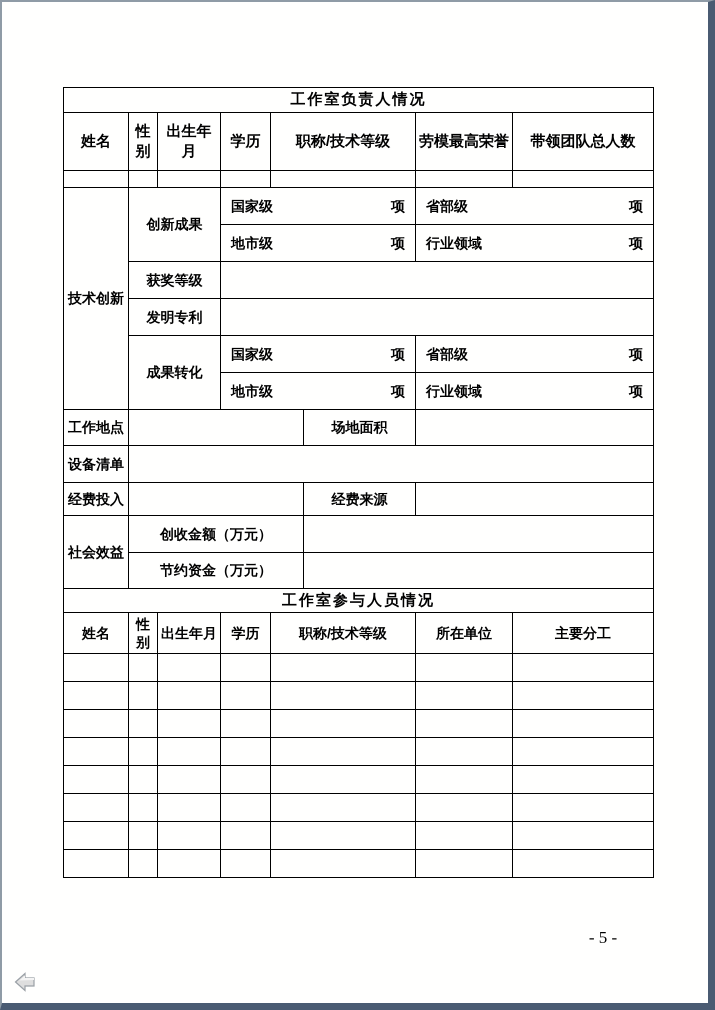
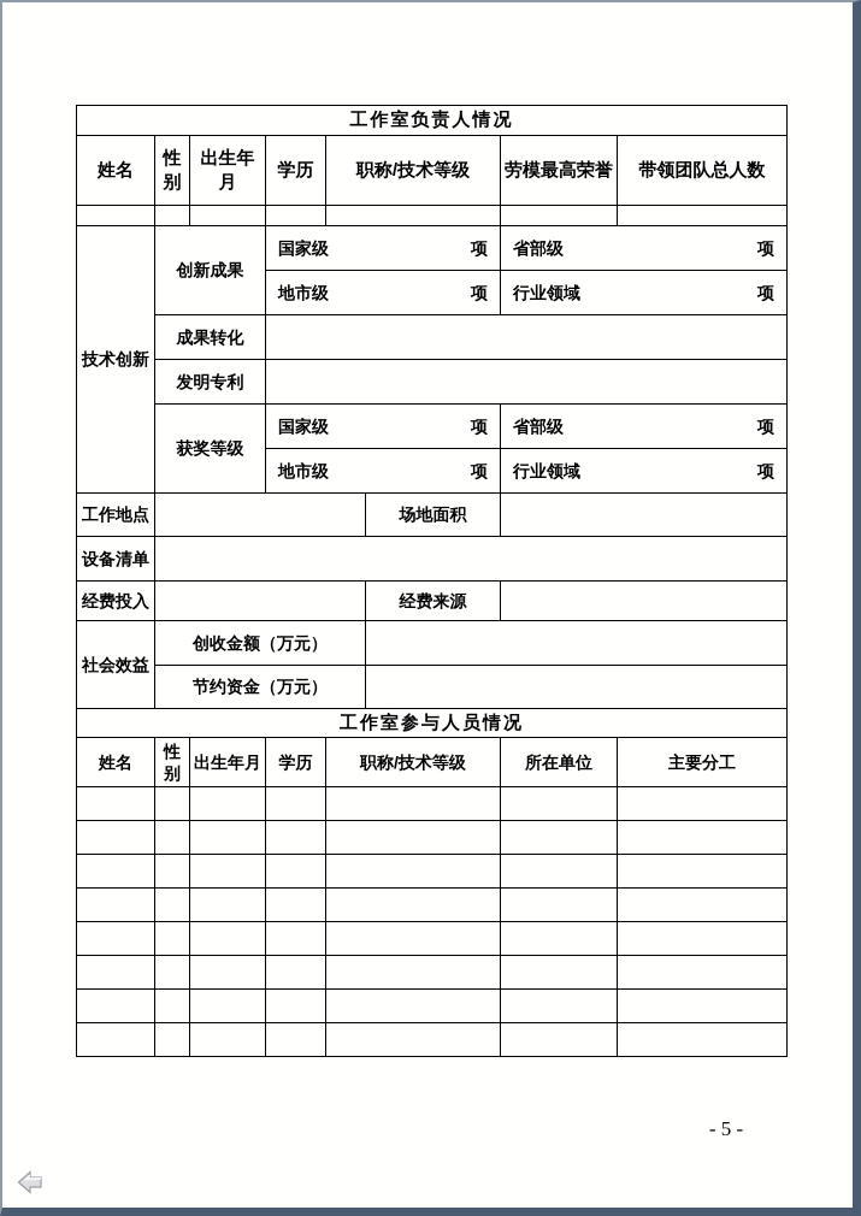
  工作室负责人情况
  姓名	性别	出生年月	学历	职称/技术等级	劳模最高荣誉	带领团队总人数
  技术创新	创新成果	国家级 项	省部级 项
  地市级 项	行业领域 项
- 获奖等级
+ 成果转化
  发明专利
- 成果转化	国家级 项	省部级 项
+ 获奖等级	国家级 项	省部级 项
  地市级 项	行业领域 项
  工作地点		场地面积
  设备清单
  经费投入		经费来源
  社会效益	创收金额（万元）
  节约资金（万元）
  工作室参与人员情况
  姓名	性别	出生年月	学历	职称/技术等级	所在单位	主要分工
  - 5 -
